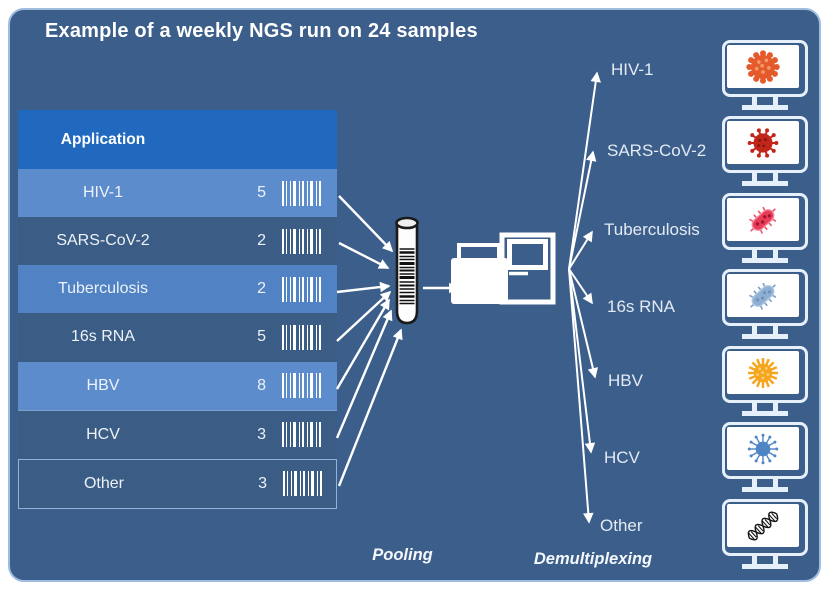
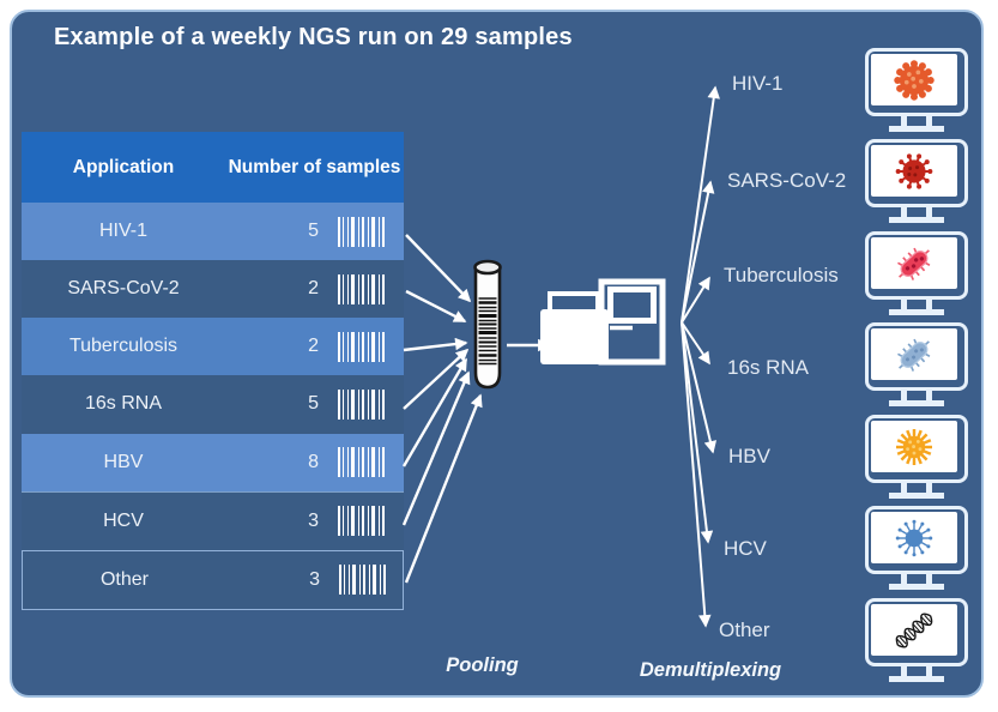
- Example of a weekly NGS run on 24 samples
+ Example of a weekly NGS run on 29 samples
  Application
+ Number of samples
  HIV-1
  5
  SARS-CoV-2
  2
  Tuberculosis
  2
  16s RNA
  5
  HBV
  8
  HCV
  3
  Other
  3
  HIV-1
  SARS-CoV-2
  Tuberculosis
  16s RNA
  HBV
  HCV
  Other
  Pooling
  Demultiplexing
